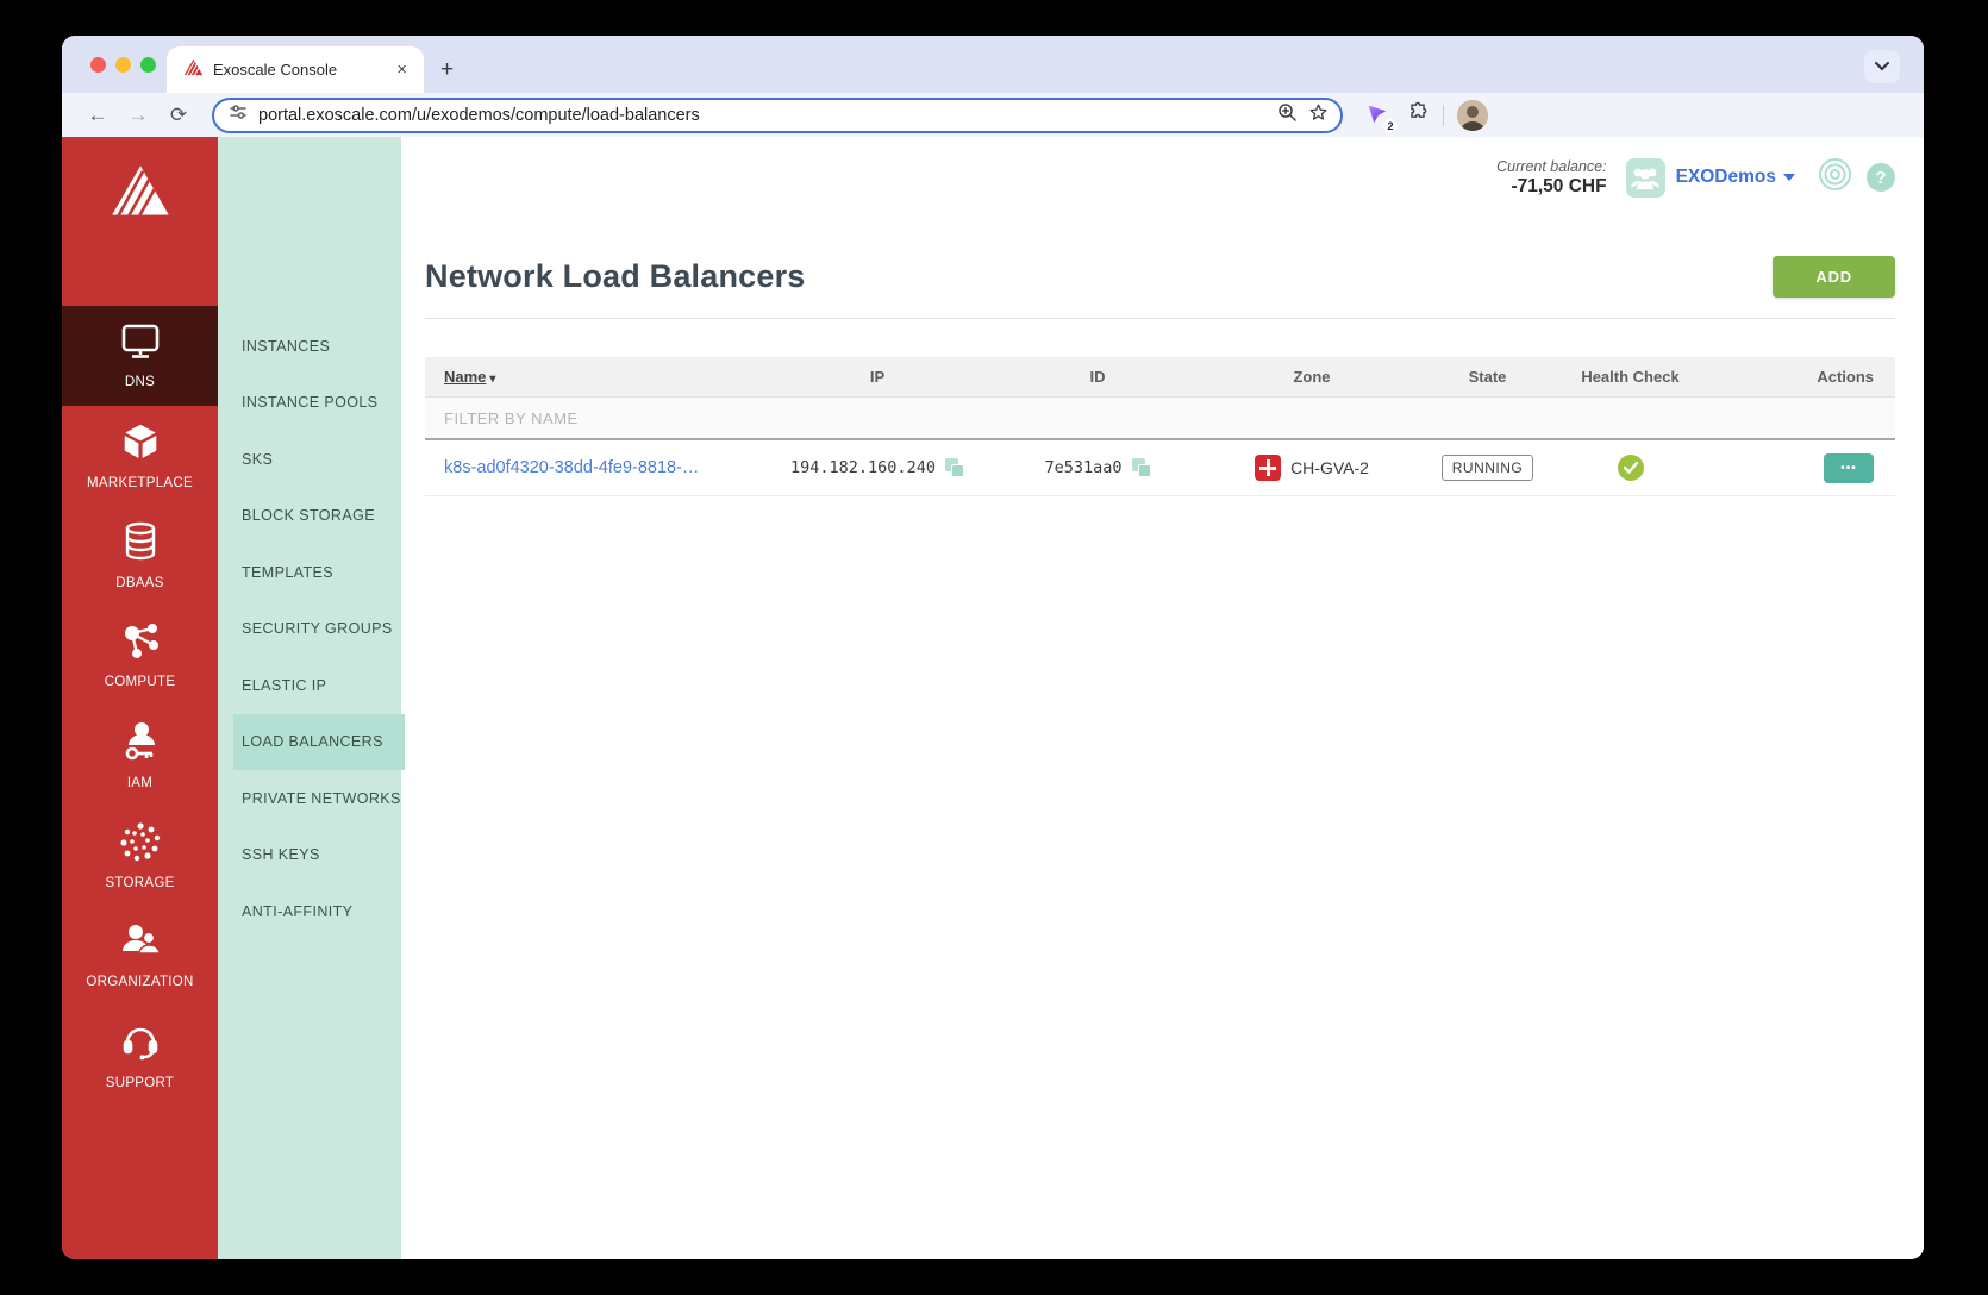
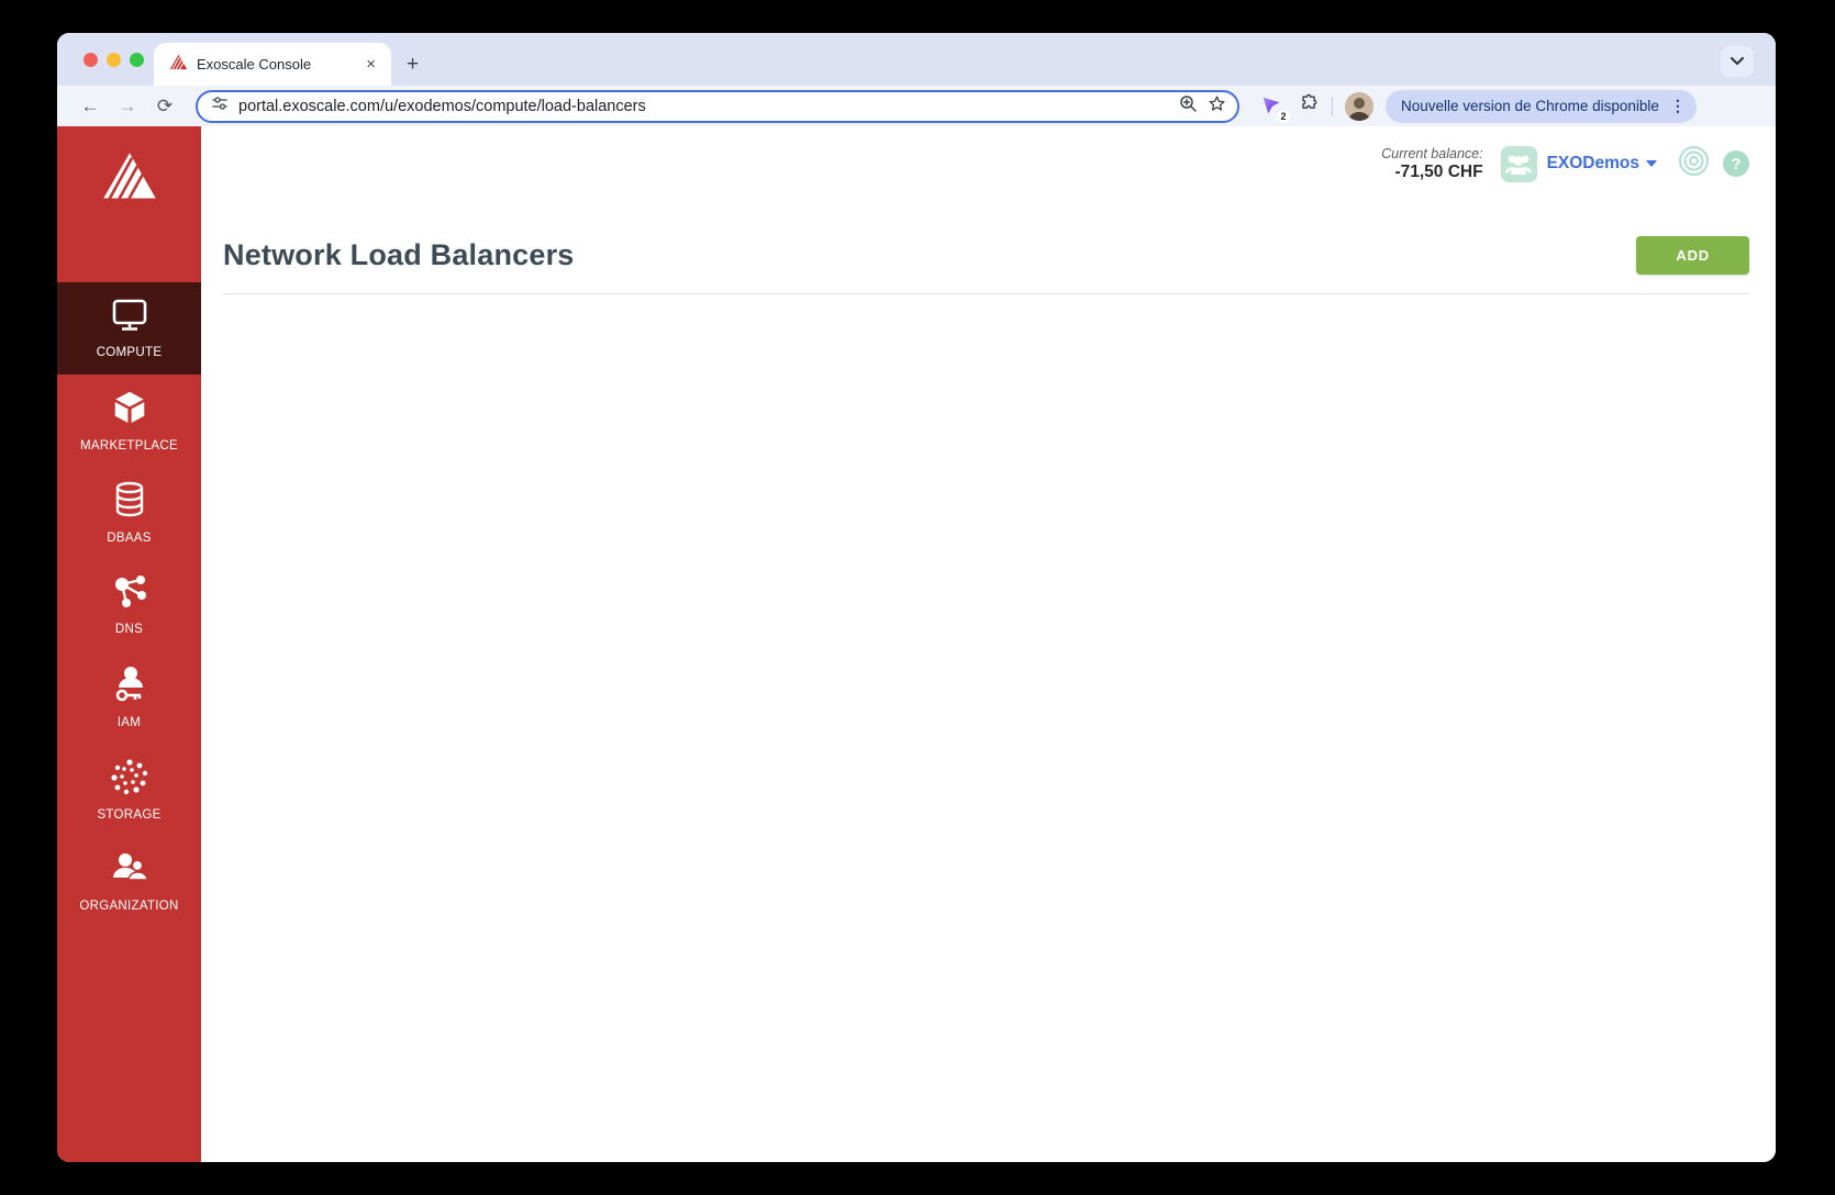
  Exoscale Console
  ×
  +
  ←
  →
  ⟳
  portal.exoscale.com/u/exodemos/compute/load-balancers
  2
+ Nouvelle version de Chrome disponible
+ ⋮
- DNS
+ COMPUTE
  MARKETPLACE
  DBAAS
- COMPUTE
+ DNS
  IAM
  STORAGE
  ORGANIZATION
- SUPPORT
- INSTANCES
- INSTANCE POOLS
- SKS
- BLOCK STORAGE
- TEMPLATES
- SECURITY GROUPS
- ELASTIC IP
- LOAD BALANCERS
- PRIVATE NETWORKS
- SSH KEYS
- ANTI-AFFINITY
  Current balance:
  -71,50 CHF
  EXODemos
  ?
  Network Load Balancers
  ADD
- Name ▾
- IP
- ID
- Zone
- State
- Health Check
- Actions
- FILTER BY NAME
- k8s-ad0f4320-38dd-4fe9-8818-…
- 194.182.160.240
- 7e531aa0
- CH-GVA-2
- RUNNING
- •••
